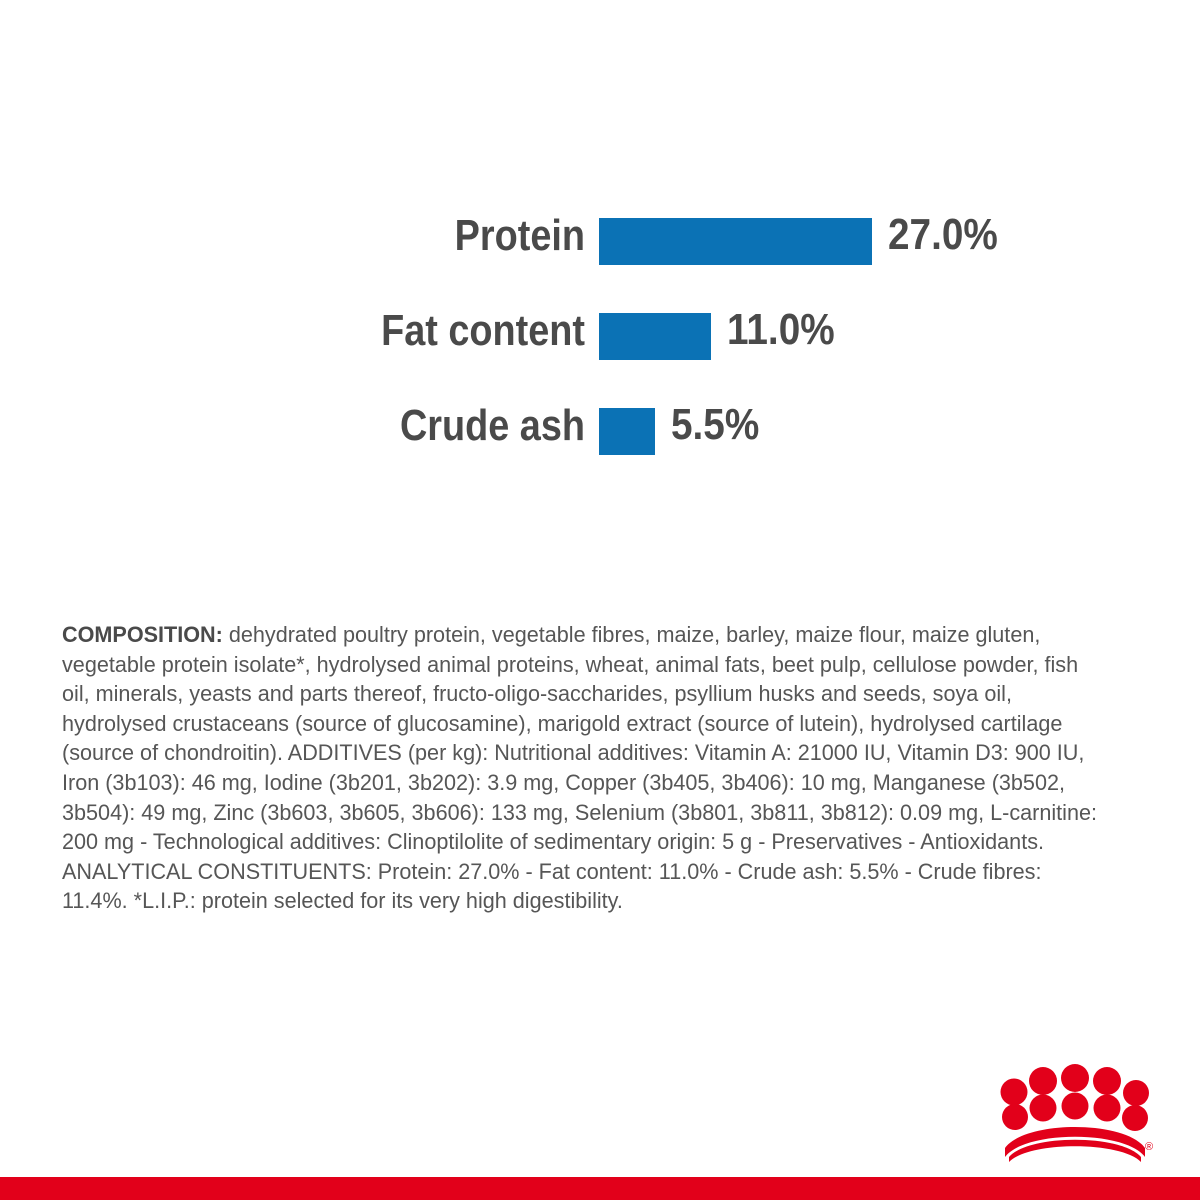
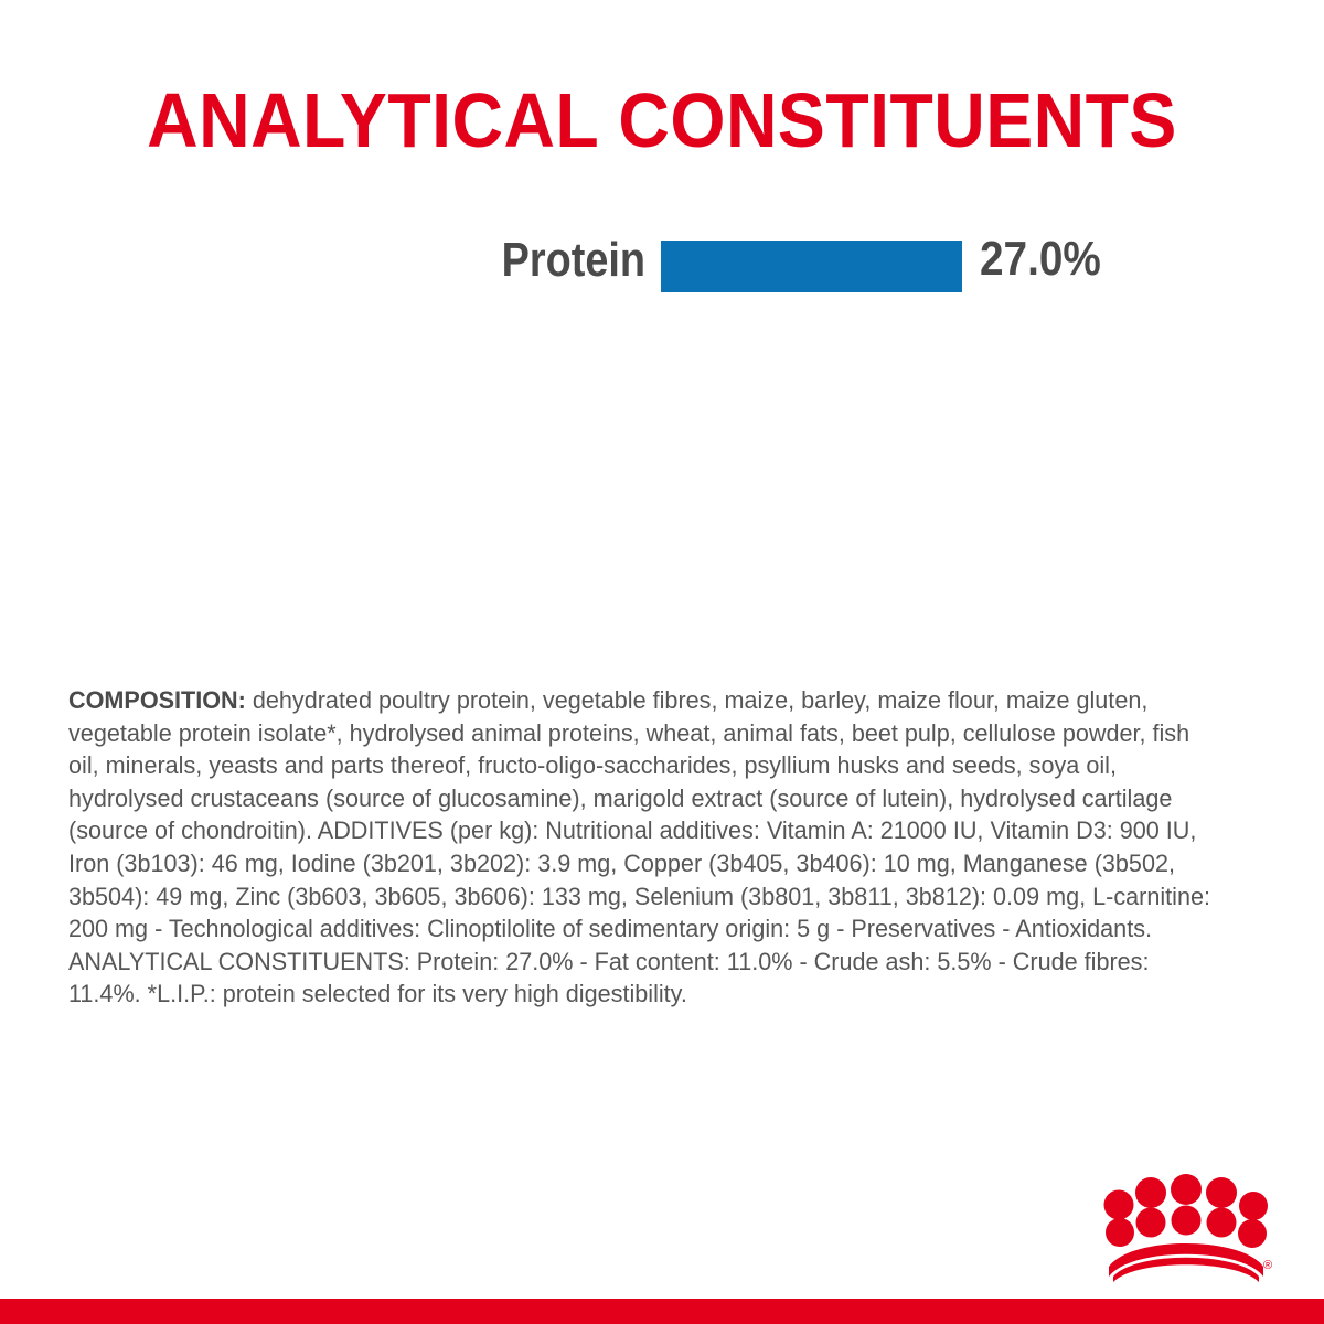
+ ANALYTICAL CONSTITUENTS
  Protein
  27.0%
- Fat content
- 11.0%
- Crude ash
- 5.5%
  COMPOSITION: dehydrated poultry protein, vegetable fibres, maize, barley, maize flour, maize gluten, vegetable protein isolate*, hydrolysed animal proteins, wheat, animal fats, beet pulp, cellulose powder, fish oil, minerals, yeasts and parts thereof, fructo-oligo-saccharides, psyllium husks and seeds, soya oil, hydrolysed crustaceans (source of glucosamine), marigold extract (source of lutein), hydrolysed cartilage (source of chondroitin). ADDITIVES (per kg): Nutritional additives: Vitamin A: 21000 IU, Vitamin D3: 900 IU, Iron (3b103): 46 mg, Iodine (3b201, 3b202): 3.9 mg, Copper (3b405, 3b406): 10 mg, Manganese (3b502, 3b504): 49 mg, Zinc (3b603, 3b605, 3b606): 133 mg, Selenium (3b801, 3b811, 3b812): 0.09 mg, L-carnitine: 200 mg - Technological additives: Clinoptilolite of sedimentary origin: 5 g - Preservatives - Antioxidants. ANALYTICAL CONSTITUENTS: Protein: 27.0% - Fat content: 11.0% - Crude ash: 5.5% - Crude fibres: 11.4%. *L.I.P.: protein selected for its very high digestibility.
  ®
